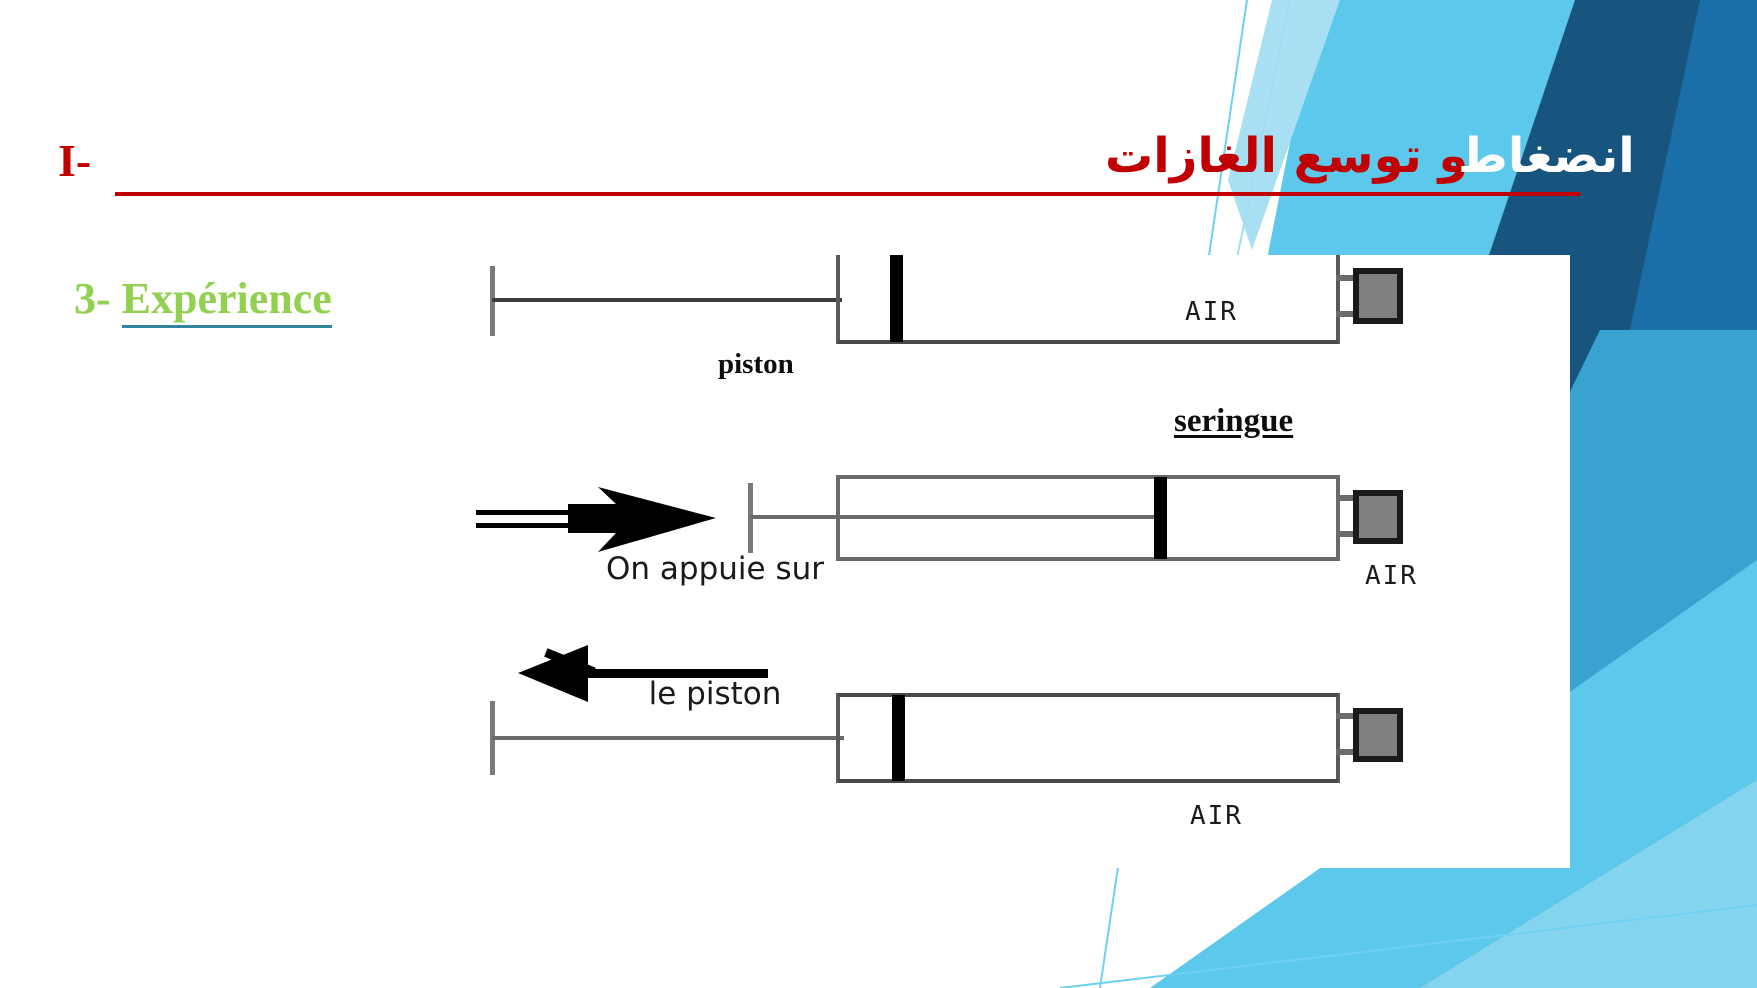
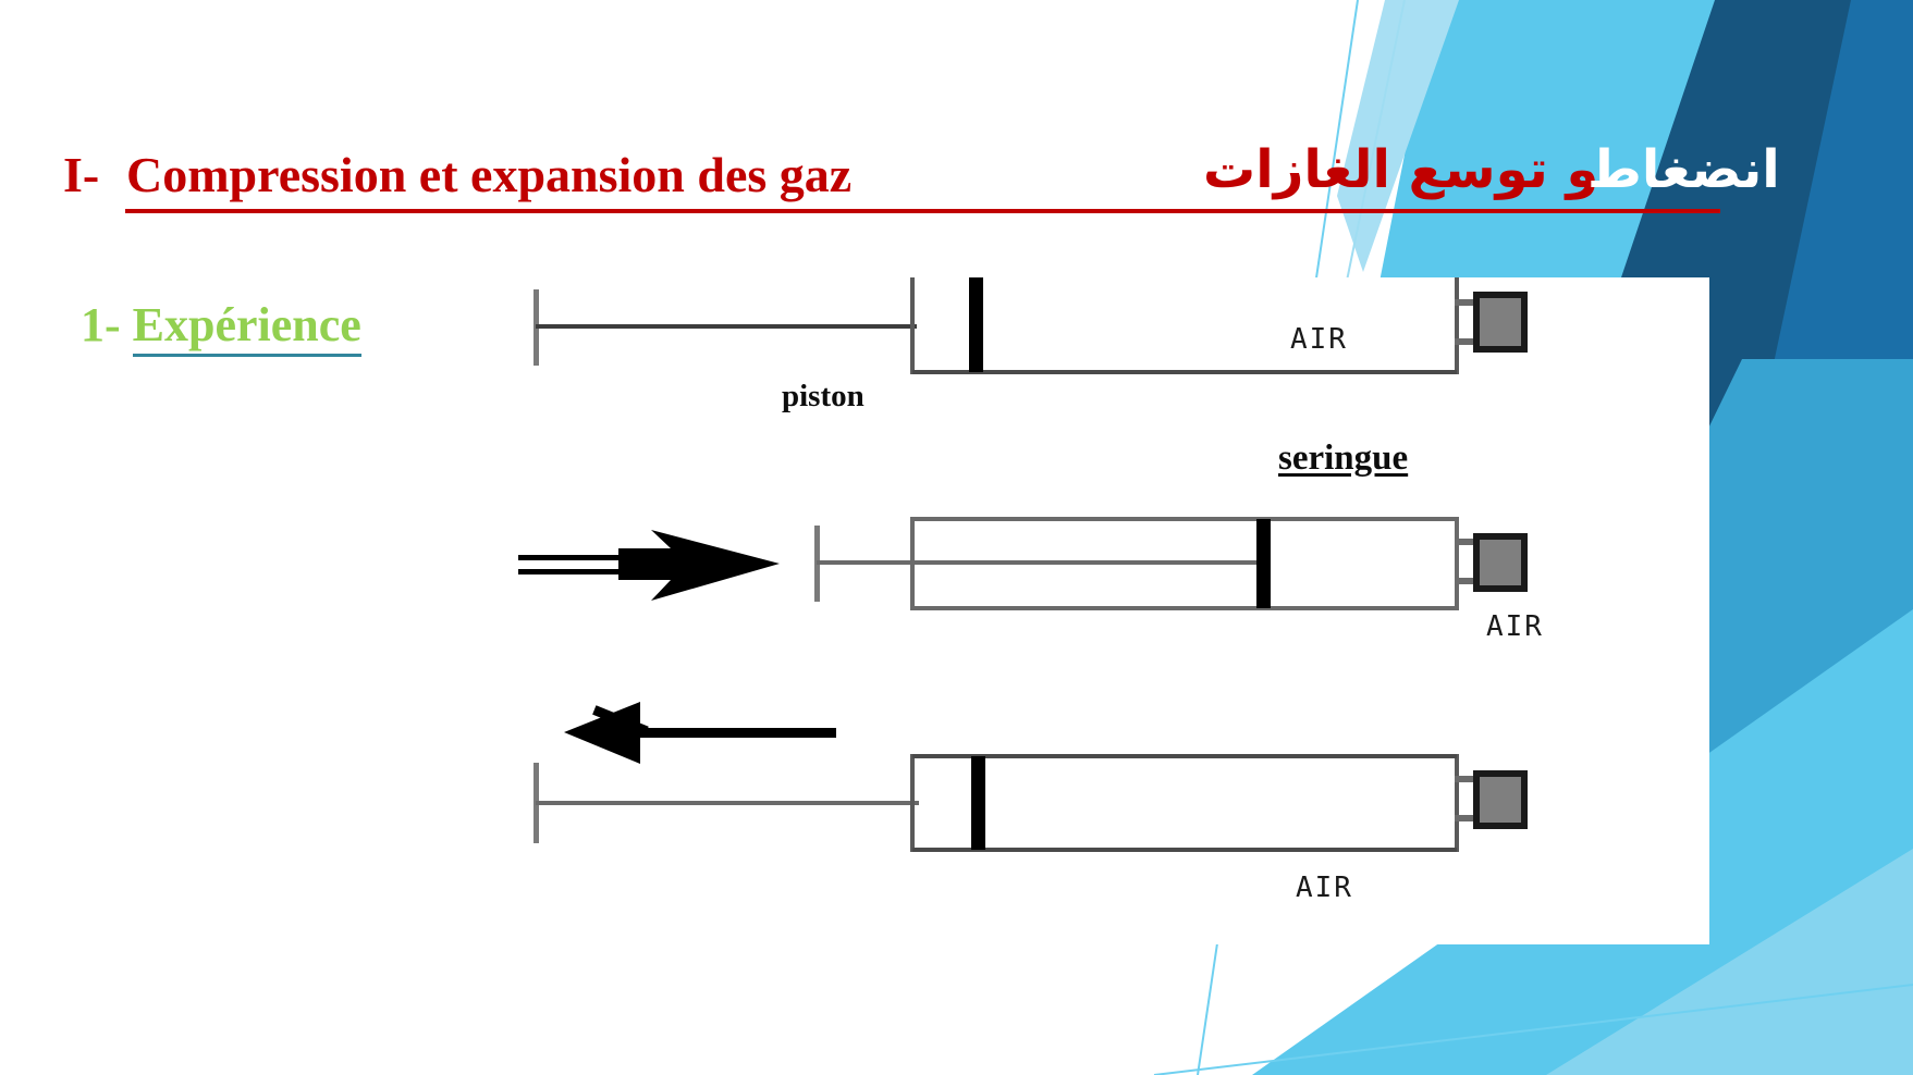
  I-
+ Compression et expansion des gaz
  و توسع الغازات
  انضغاط
- 3- Expérience
+ 1- Expérience
  piston
  seringue
- On appuie sur
- le piston
  AIR
  AIR
  AIR
